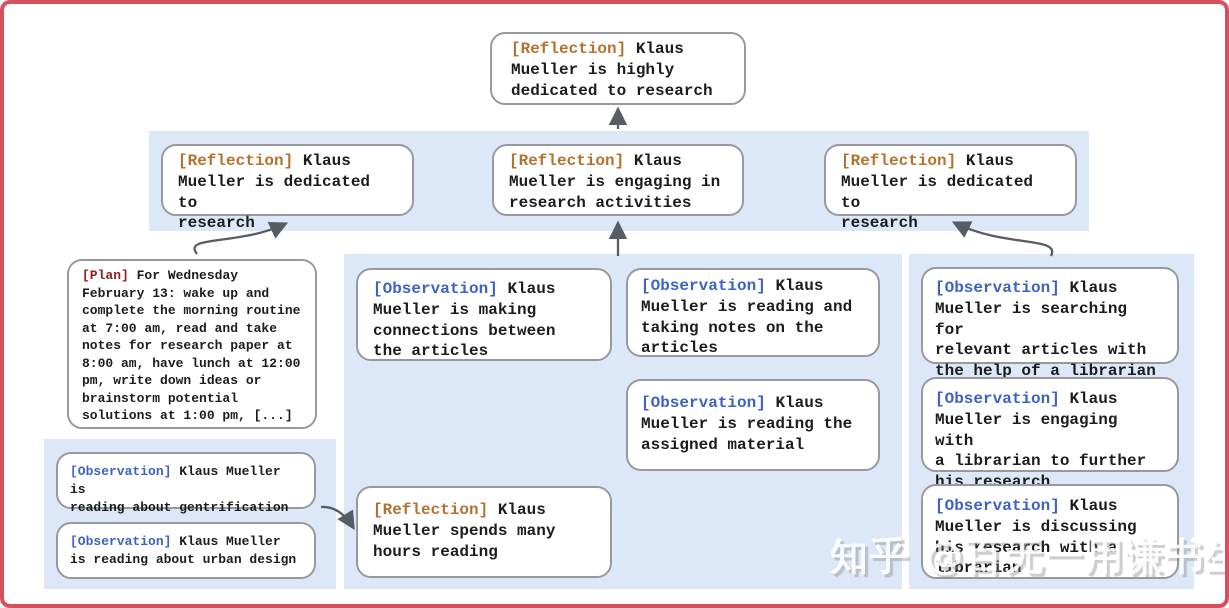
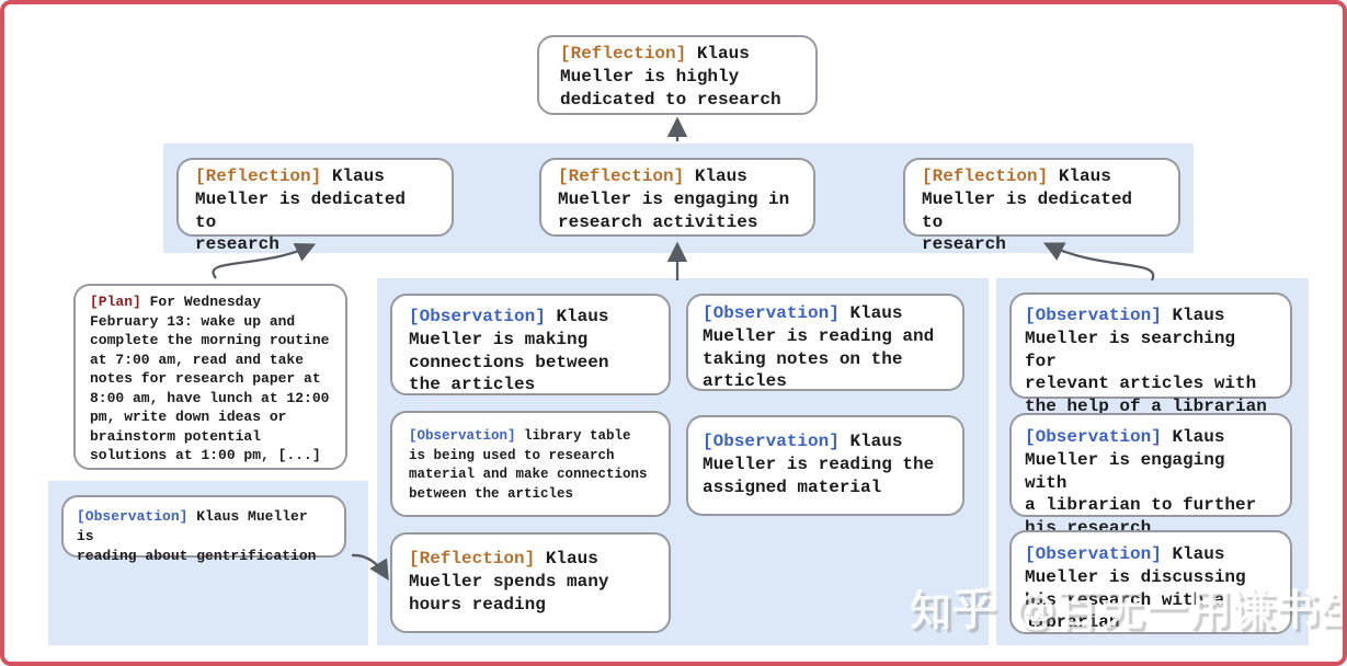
  [Reflection] Klaus
  Mueller is highly
  dedicated to research
  [Reflection] Klaus
  Mueller is dedicated to
  research
  [Reflection] Klaus
  Mueller is engaging in
  research activities
  [Reflection] Klaus
  Mueller is dedicated to
  research
  [Plan] For Wednesday
  February 13: wake up and
  complete the morning routine
  at 7:00 am, read and take
  notes for research paper at
  8:00 am, have lunch at 12:00
  pm, write down ideas or
  brainstorm potential
  solutions at 1:00 pm, [...]
  [Observation] Klaus Mueller is
  reading about gentrification
- [Observation] Klaus Mueller
- is reading about urban design
  [Observation] Klaus
  Mueller is making
  connections between
  the articles
+ [Observation] library table
+ is being used to research
+ material and make connections
+ between the articles
  [Reflection] Klaus
  Mueller spends many
  hours reading
  [Observation] Klaus
  Mueller is reading and
  taking notes on the
  articles
  [Observation] Klaus
  Mueller is reading the
  assigned material
  [Observation] Klaus
  Mueller is searching for
  relevant articles with
  the help of a librarian
  [Observation] Klaus
  Mueller is engaging with
  a librarian to further
  his research
  [Observation] Klaus
  Mueller is discussing
  his research with a
  librarian
  知乎 @百无一用谦书
